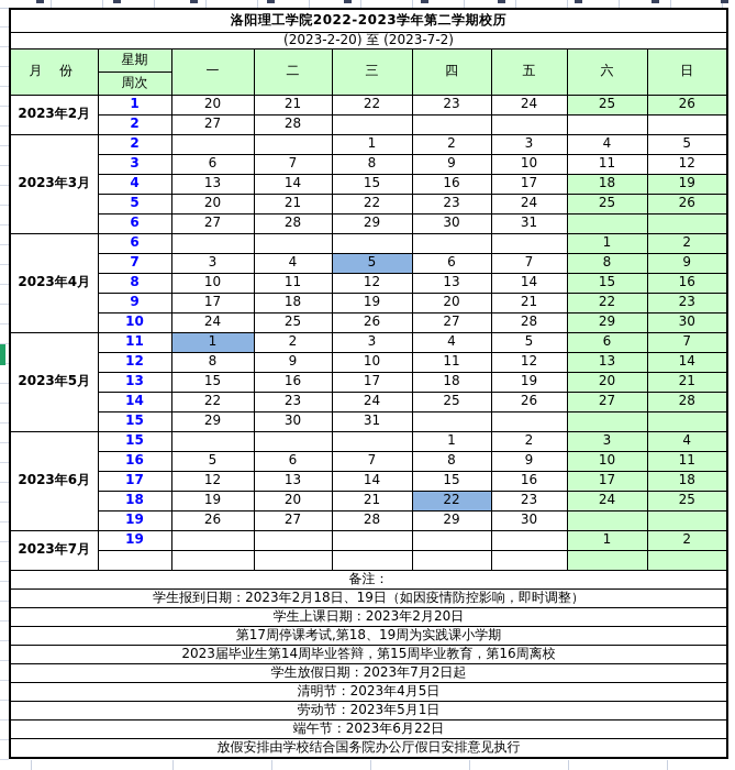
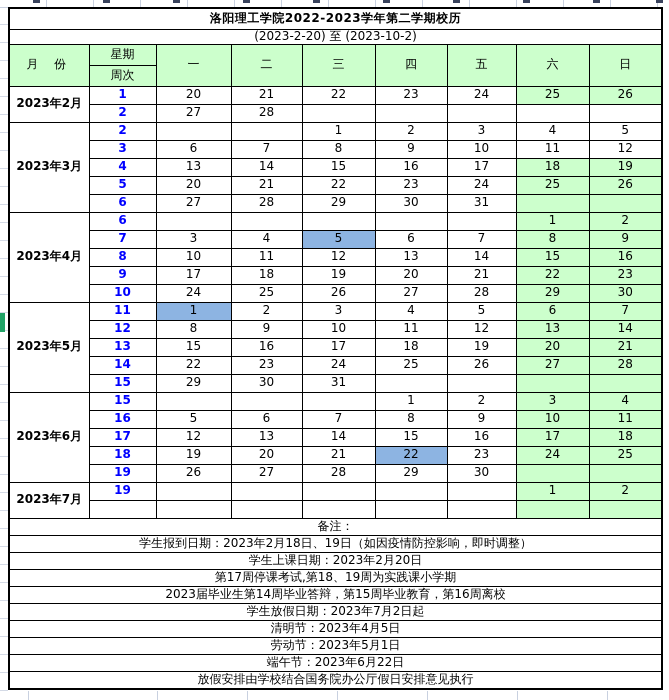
  洛阳理工学院2022-2023学年第二学期校历
- (2023-2-20) 至 (2023-7-2)
+ (2023-2-20) 至 (2023-10-2)
  月 份	星期	一	二	三	四	五	六	日
  周次
  2023年2月	1	20	21	22	23	24	25	26
  2	27	28
  2023年3月	2			1	2	3	4	5
  3	6	7	8	9	10	11	12
  4	13	14	15	16	17	18	19
  5	20	21	22	23	24	25	26
  6	27	28	29	30	31
  2023年4月	6						1	2
  7	3	4	5	6	7	8	9
  8	10	11	12	13	14	15	16
  9	17	18	19	20	21	22	23
  10	24	25	26	27	28	29	30
  2023年5月	11	1	2	3	4	5	6	7
  12	8	9	10	11	12	13	14
  13	15	16	17	18	19	20	21
  14	22	23	24	25	26	27	28
  15	29	30	31
  2023年6月	15				1	2	3	4
  16	5	6	7	8	9	10	11
  17	12	13	14	15	16	17	18
  18	19	20	21	22	23	24	25
  19	26	27	28	29	30
  2023年7月	19						1	2
  备注：
  学生报到日期：2023年2月18日、19日（如因疫情防控影响，即时调整）
  学生上课日期：2023年2月20日
  第17周停课考试,第18、19周为实践课小学期
  2023届毕业生第14周毕业答辩，第15周毕业教育，第16周离校
  学生放假日期：2023年7月2日起
  清明节：2023年4月5日
  劳动节：2023年5月1日
  端午节：2023年6月22日
  放假安排由学校结合国务院办公厅假日安排意见执行
